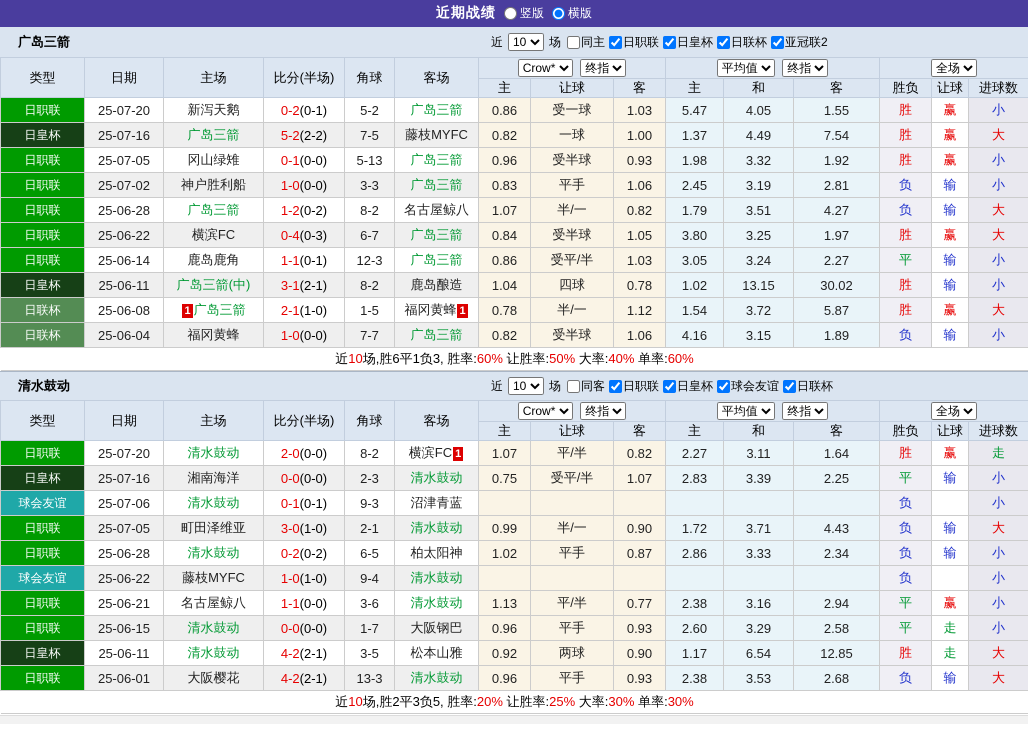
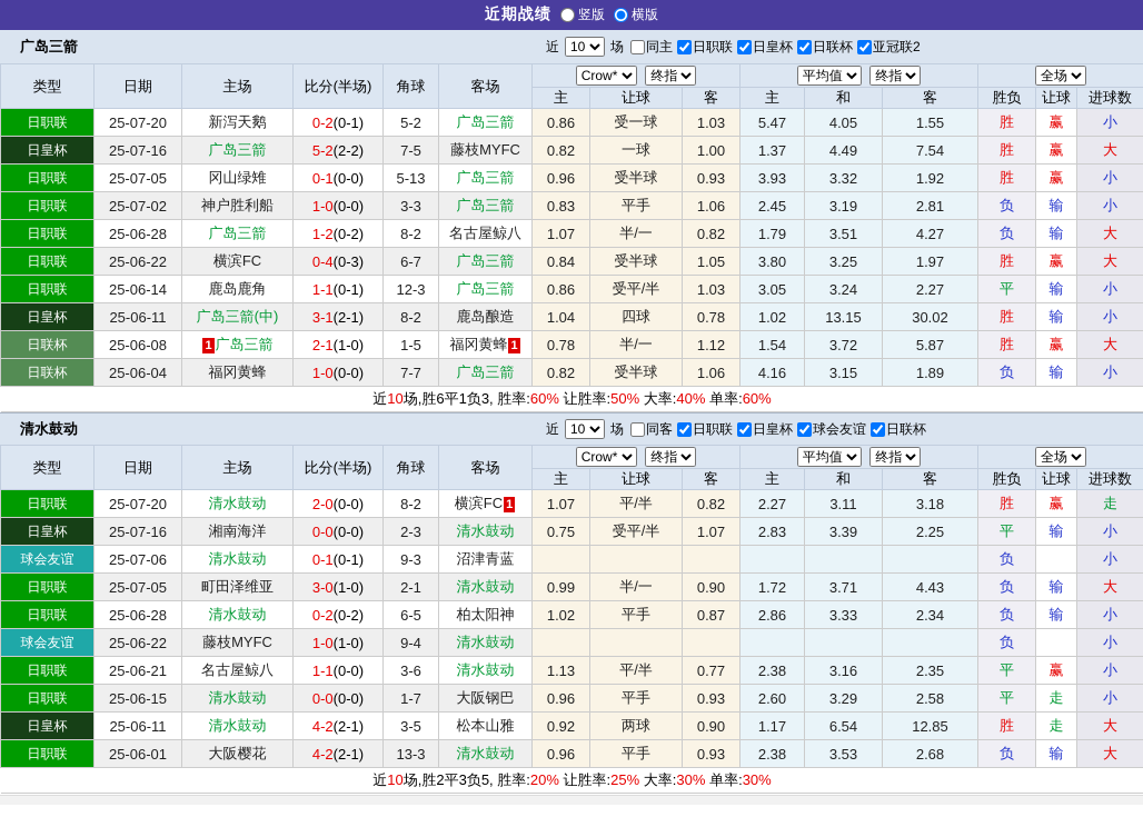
  近期战绩
  竖版
  横版
  广岛三箭
  近
  10
  场
  同主
  日职联
  日皇杯
  日联杯
  亚冠联2
  类型	日期	主场	比分(半场)	角球	客场	Crow* 终指	平均值 终指	全场
  主	让球	客	主	和	客	胜负	让球	进球数
  日职联	25-07-20	新泻天鹅	0-2(0-1)	5-2	广岛三箭	0.86	受一球	1.03	5.47	4.05	1.55	胜	赢	小
  日皇杯	25-07-16	广岛三箭	5-2(2-2)	7-5	藤枝MYFC	0.82	一球	1.00	1.37	4.49	7.54	胜	赢	大
- 日职联	25-07-05	冈山绿雉	0-1(0-0)	5-13	广岛三箭	0.96	受半球	0.93	1.98	3.32	1.92	胜	赢	小
+ 日职联	25-07-05	冈山绿雉	0-1(0-0)	5-13	广岛三箭	0.96	受半球	0.93	3.93	3.32	1.92	胜	赢	小
  日职联	25-07-02	神户胜利船	1-0(0-0)	3-3	广岛三箭	0.83	平手	1.06	2.45	3.19	2.81	负	输	小
  日职联	25-06-28	广岛三箭	1-2(0-2)	8-2	名古屋鲸八	1.07	半/一	0.82	1.79	3.51	4.27	负	输	大
  日职联	25-06-22	横滨FC	0-4(0-3)	6-7	广岛三箭	0.84	受半球	1.05	3.80	3.25	1.97	胜	赢	大
  日职联	25-06-14	鹿岛鹿角	1-1(0-1)	12-3	广岛三箭	0.86	受平/半	1.03	3.05	3.24	2.27	平	输	小
  日皇杯	25-06-11	广岛三箭(中)	3-1(2-1)	8-2	鹿岛酿造	1.04	四球	0.78	1.02	13.15	30.02	胜	输	小
  日联杯	25-06-08	1 广岛三箭	2-1(1-0)	1-5	福冈黄蜂 1	0.78	半/一	1.12	1.54	3.72	5.87	胜	赢	大
  日联杯	25-06-04	福冈黄蜂	1-0(0-0)	7-7	广岛三箭	0.82	受半球	1.06	4.16	3.15	1.89	负	输	小
  近10场,胜6平1负3, 胜率:60% 让胜率:50% 大率:40% 单率:60%
  清水鼓动
  近
  10
  场
  同客
  日职联
  日皇杯
  球会友谊
  日联杯
  类型	日期	主场	比分(半场)	角球	客场	Crow* 终指	平均值 终指	全场
  主	让球	客	主	和	客	胜负	让球	进球数
- 日职联	25-07-20	清水鼓动	2-0(0-0)	8-2	横滨FC 1	1.07	平/半	0.82	2.27	3.11	1.64	胜	赢	走
+ 日职联	25-07-20	清水鼓动	2-0(0-0)	8-2	横滨FC 1	1.07	平/半	0.82	2.27	3.11	3.18	胜	赢	走
  日皇杯	25-07-16	湘南海洋	0-0(0-0)	2-3	清水鼓动	0.75	受平/半	1.07	2.83	3.39	2.25	平	输	小
  球会友谊	25-07-06	清水鼓动	0-1(0-1)	9-3	沼津青蓝							负		小
  日职联	25-07-05	町田泽维亚	3-0(1-0)	2-1	清水鼓动	0.99	半/一	0.90	1.72	3.71	4.43	负	输	大
  日职联	25-06-28	清水鼓动	0-2(0-2)	6-5	柏太阳神	1.02	平手	0.87	2.86	3.33	2.34	负	输	小
  球会友谊	25-06-22	藤枝MYFC	1-0(1-0)	9-4	清水鼓动							负		小
- 日职联	25-06-21	名古屋鲸八	1-1(0-0)	3-6	清水鼓动	1.13	平/半	0.77	2.38	3.16	2.94	平	赢	小
+ 日职联	25-06-21	名古屋鲸八	1-1(0-0)	3-6	清水鼓动	1.13	平/半	0.77	2.38	3.16	2.35	平	赢	小
  日职联	25-06-15	清水鼓动	0-0(0-0)	1-7	大阪钢巴	0.96	平手	0.93	2.60	3.29	2.58	平	走	小
  日皇杯	25-06-11	清水鼓动	4-2(2-1)	3-5	松本山雅	0.92	两球	0.90	1.17	6.54	12.85	胜	走	大
  日职联	25-06-01	大阪樱花	4-2(2-1)	13-3	清水鼓动	0.96	平手	0.93	2.38	3.53	2.68	负	输	大
  近10场,胜2平3负5, 胜率:20% 让胜率:25% 大率:30% 单率:30%
